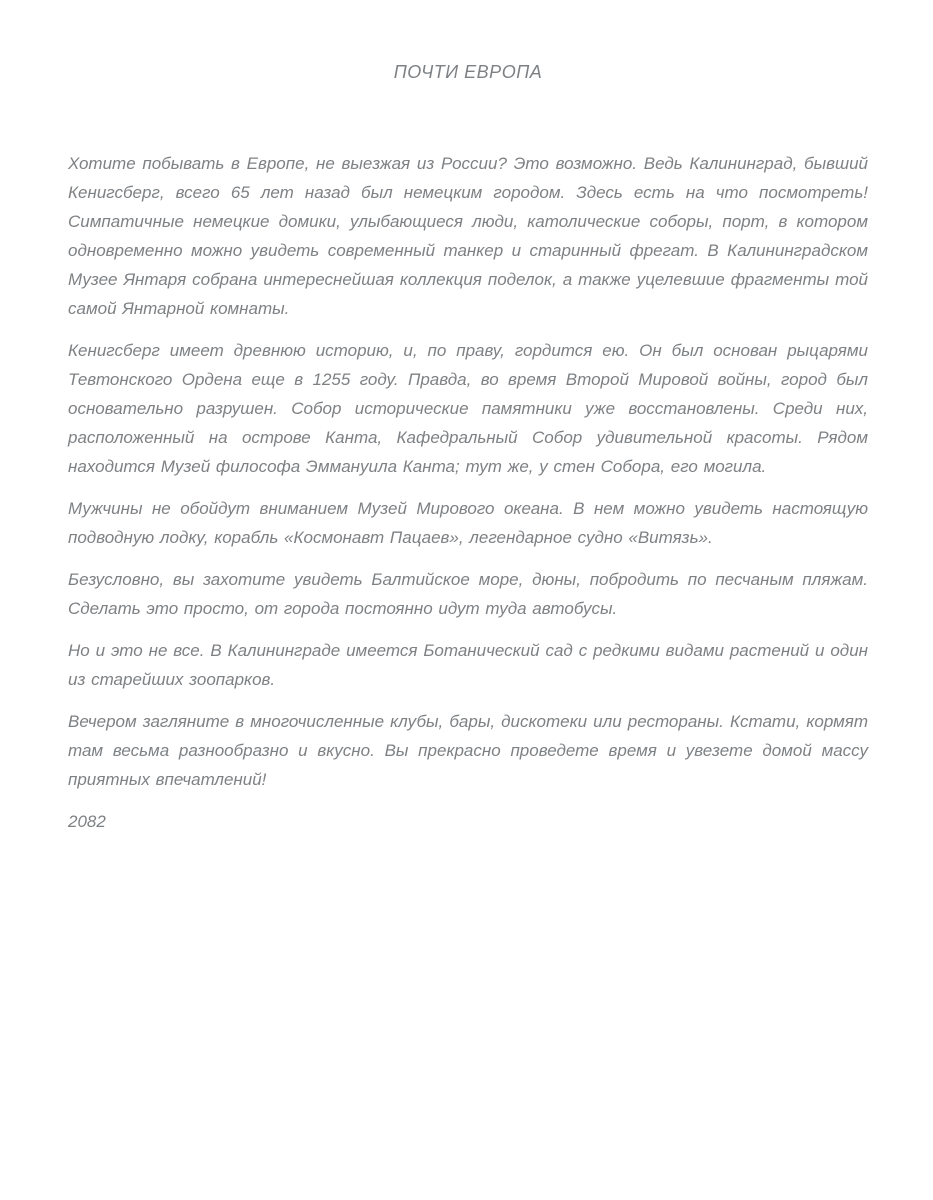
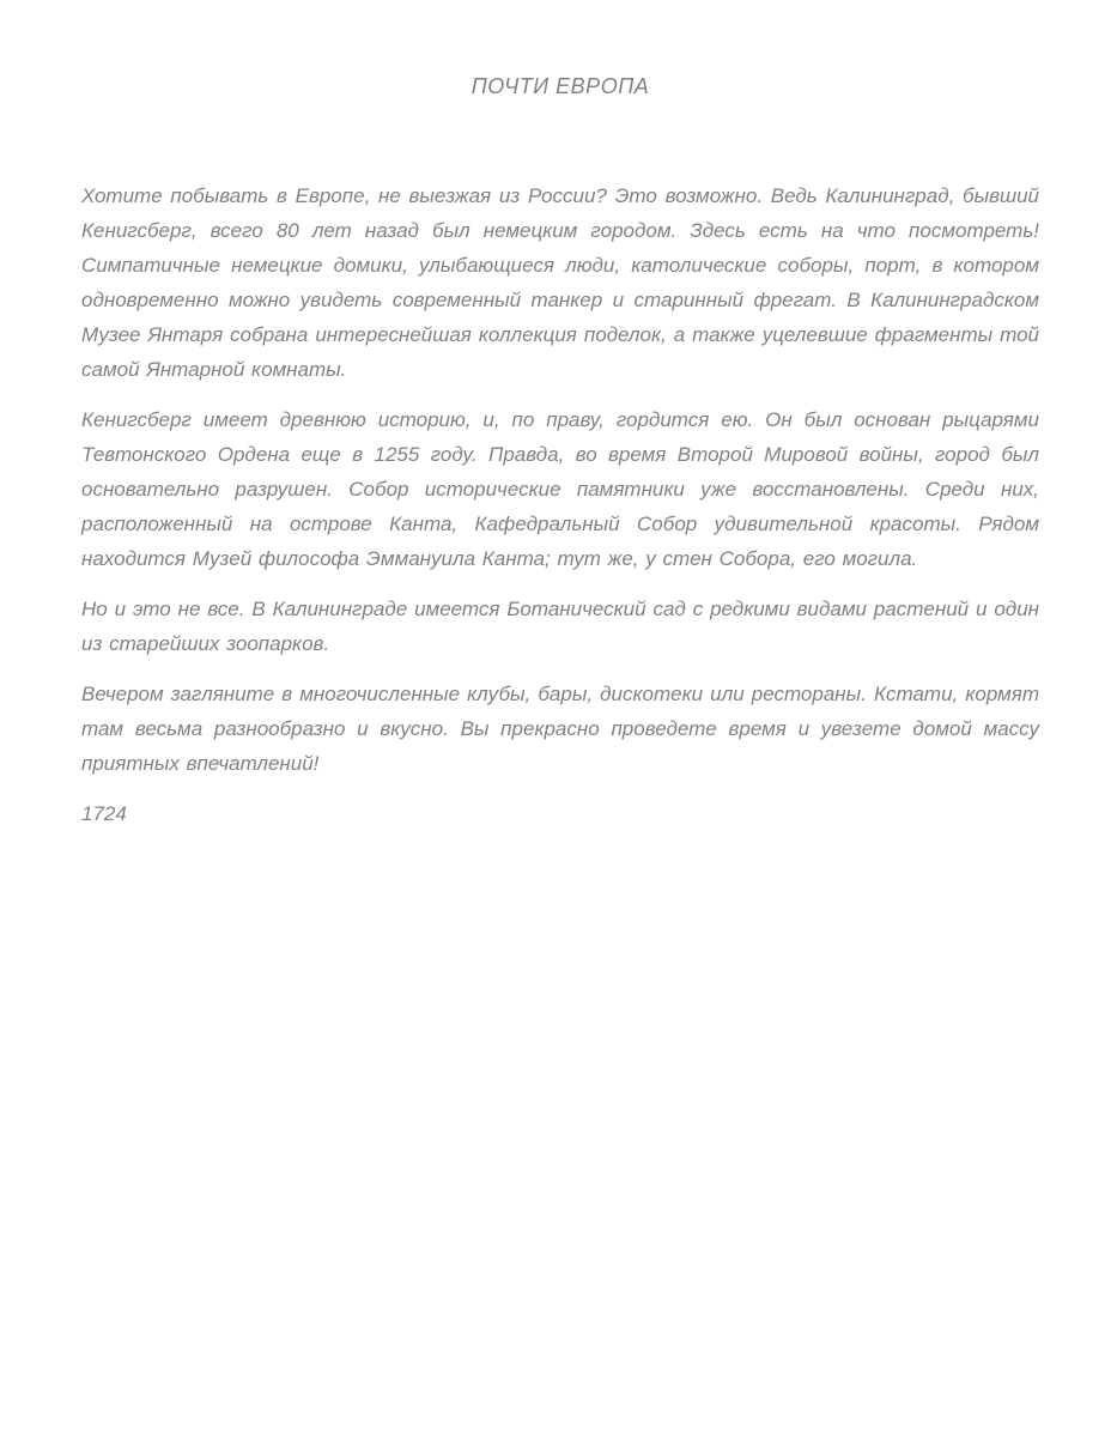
  ПОЧТИ ЕВРОПА
- Хотите побывать в Европе, не выезжая из России? Это возможно. Ведь Калининград, бывший Кенигсберг, всего 65 лет назад был немецким городом. Здесь есть на что посмотреть! Симпатичные немецкие домики, улыбающиеся люди, католические соборы, порт, в котором одновременно можно увидеть современный танкер и старинный фрегат. В Калининградском Музее Янтаря собрана интереснейшая коллекция поделок, а также уцелевшие фрагменты той самой Янтарной комнаты.
+ Хотите побывать в Европе, не выезжая из России? Это возможно. Ведь Калининград, бывший Кенигсберг, всего 80 лет назад был немецким городом. Здесь есть на что посмотреть! Симпатичные немецкие домики, улыбающиеся люди, католические соборы, порт, в котором одновременно можно увидеть современный танкер и старинный фрегат. В Калининградском Музее Янтаря собрана интереснейшая коллекция поделок, а также уцелевшие фрагменты той самой Янтарной комнаты.
  Кенигсберг имеет древнюю историю, и, по праву, гордится ею. Он был основан рыцарями Тевтонского Ордена еще в 1255 году. Правда, во время Второй Мировой войны, город был основательно разрушен. Собор исторические памятники уже восстановлены. Среди них, расположенный на острове Канта, Кафедральный Собор удивительной красоты. Рядом находится Музей философа Эммануила Канта; тут же, у стен Собора, его могила.
- Мужчины не обойдут вниманием Музей Мирового океана. В нем можно увидеть настоящую подводную лодку, корабль «Космонавт Пацаев», легендарное судно «Витязь».
- Безусловно, вы захотите увидеть Балтийское море, дюны, побродить по песчаным пляжам. Сделать это просто, от города постоянно идут туда автобусы.
  Но и это не все. В Калининграде имеется Ботанический сад с редкими видами растений и один из старейших зоопарков.
  Вечером загляните в многочисленные клубы, бары, дискотеки или рестораны. Кстати, кормят там весьма разнообразно и вкусно. Вы прекрасно проведете время и увезете домой массу приятных впечатлений!
- 2082
+ 1724
